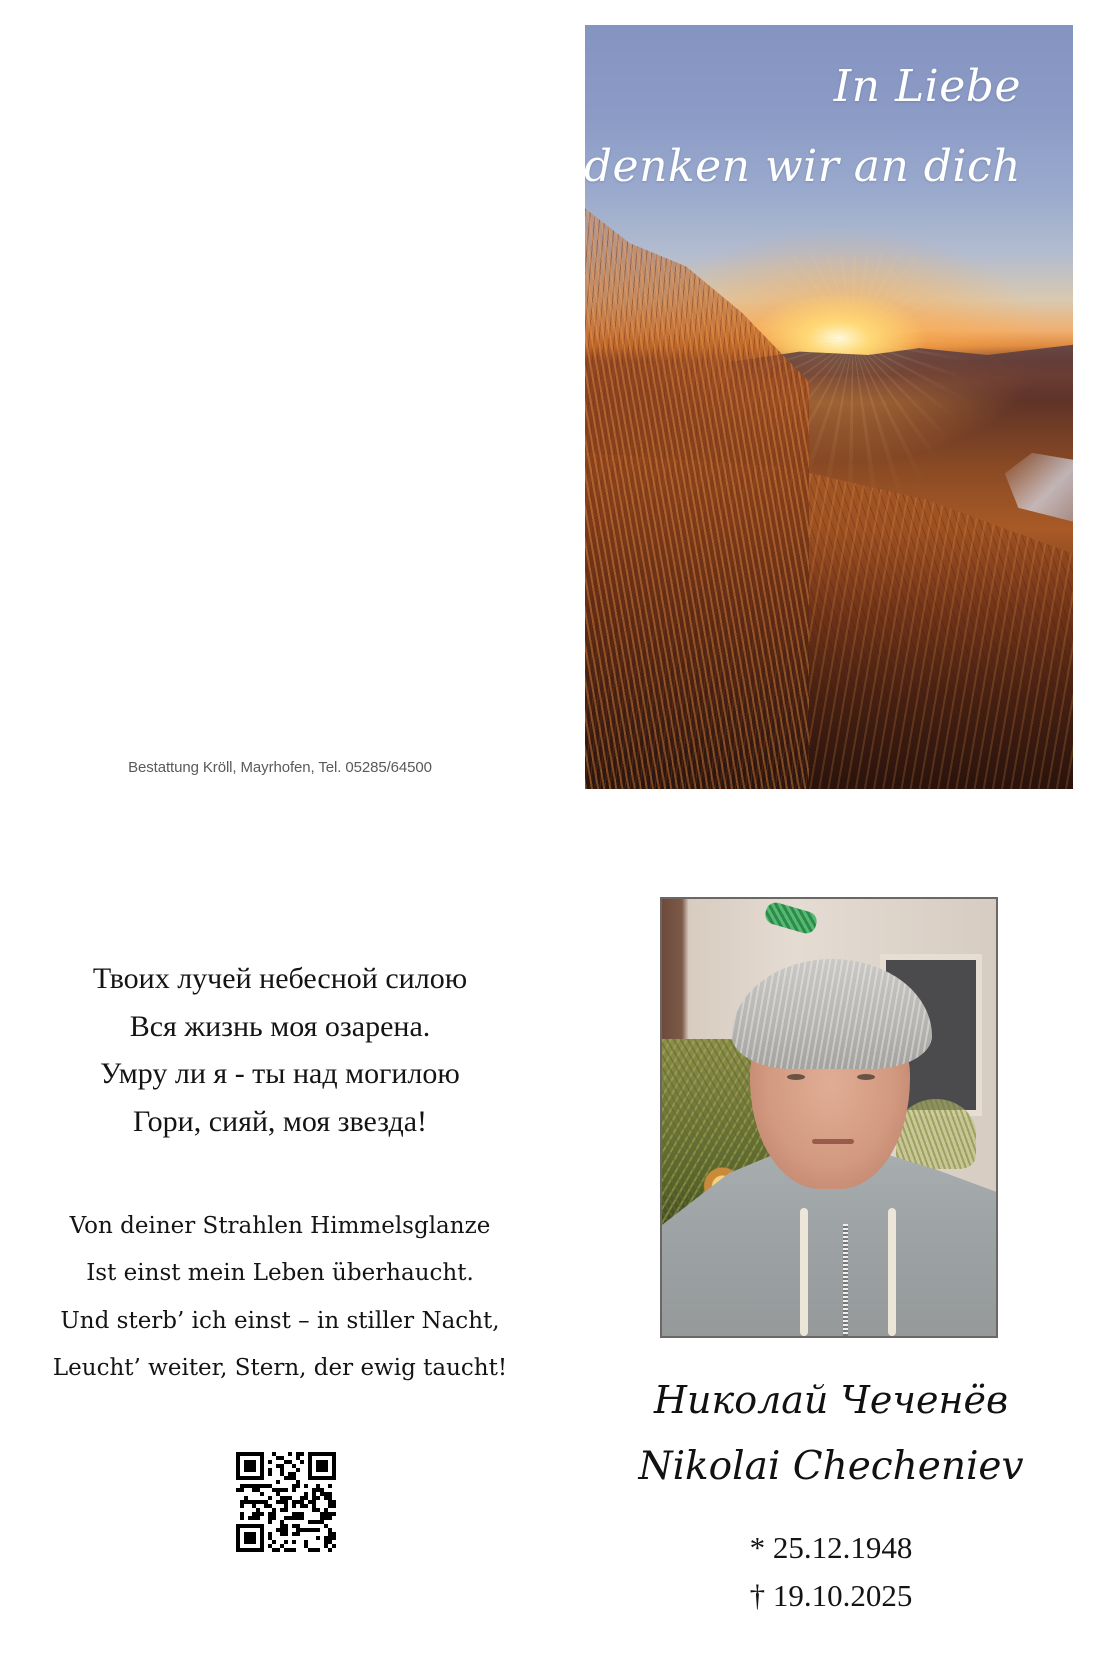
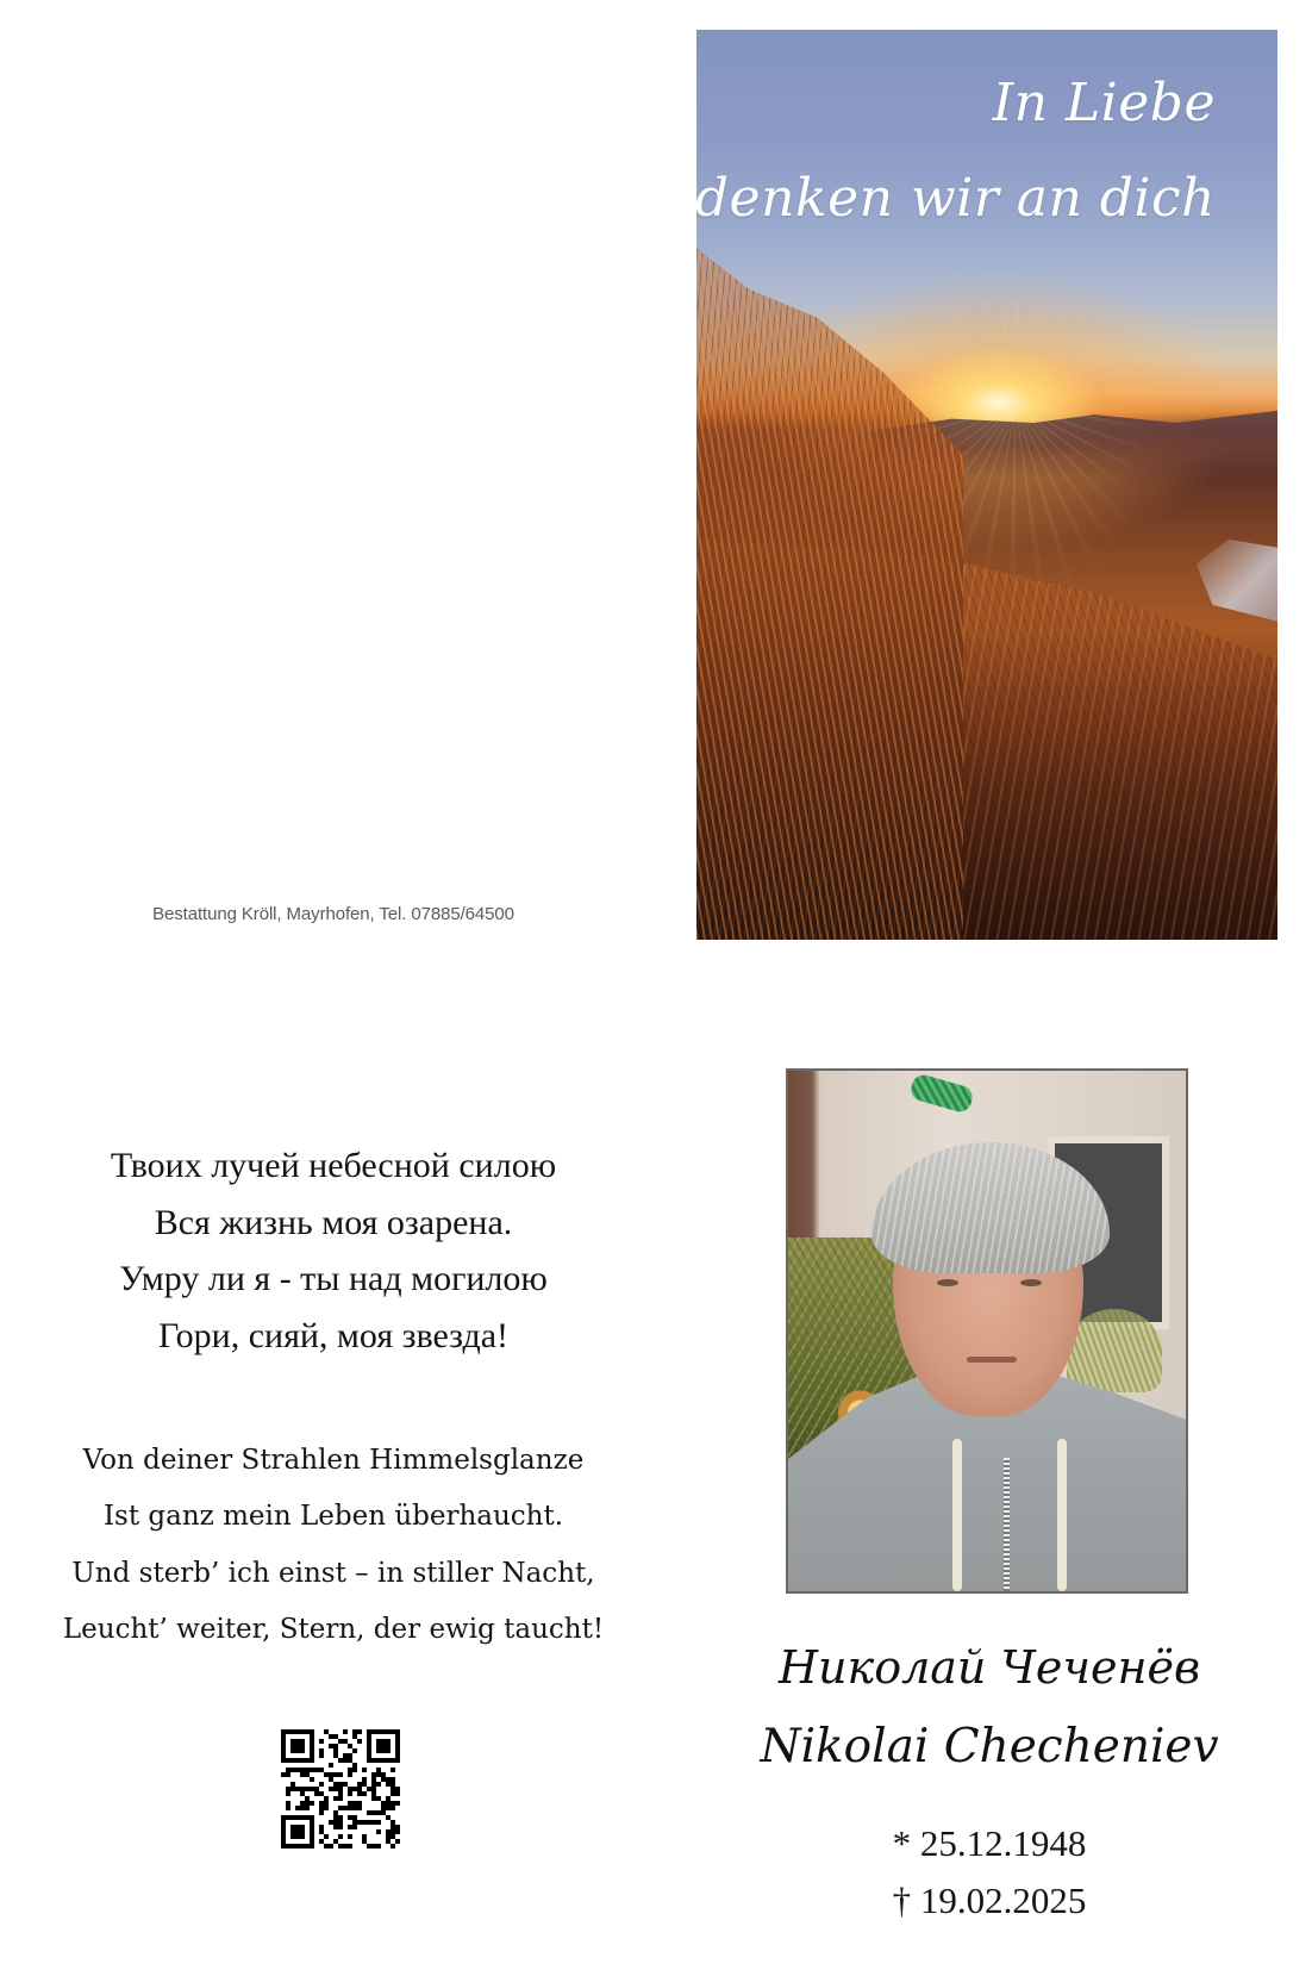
  In Liebe
  denken wir an dich
- Bestattung Kröll, Mayrhofen, Tel. 05285/64500
+ Bestattung Kröll, Mayrhofen, Tel. 07885/64500
  Твоих лучей небесной силою
  Вся жизнь моя озарена.
  Умру ли я - ты над могилою
  Гори, сияй, моя звезда!
  Von deiner Strahlen Himmelsglanze
- Ist einst mein Leben überhaucht.
+ Ist ganz mein Leben überhaucht.
  Und sterb’ ich einst – in stiller Nacht,
  Leucht’ weiter, Stern, der ewig taucht!
  Николай Чеченёв
  Nikolai Checheniev
  * 25.12.1948
- † 19.10.2025
+ † 19.02.2025
